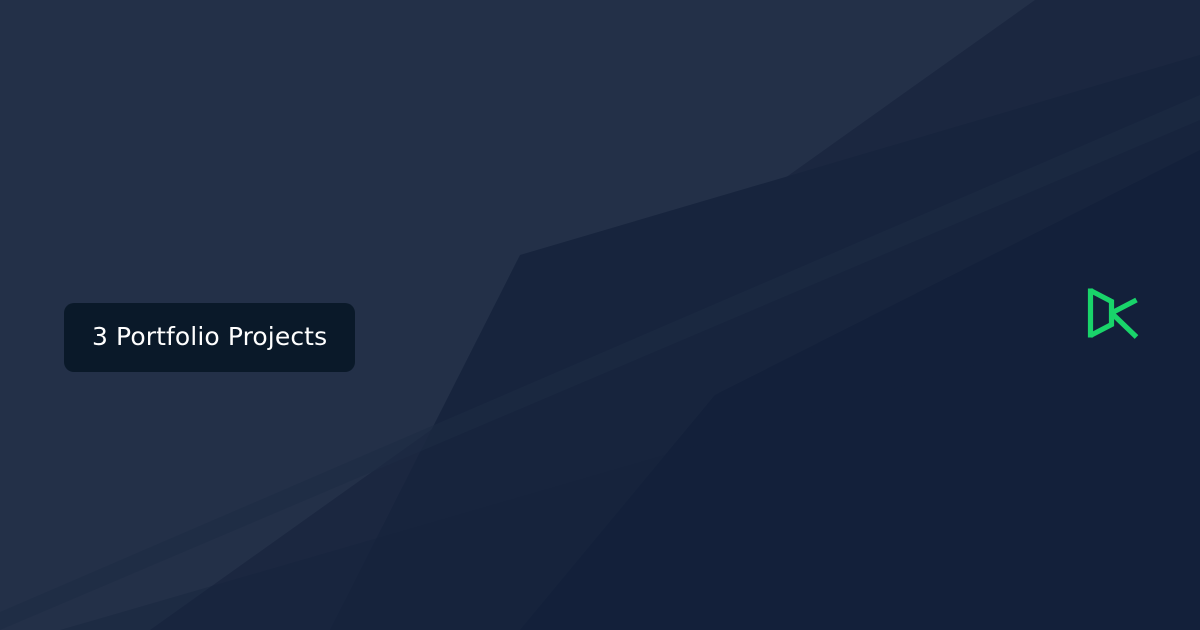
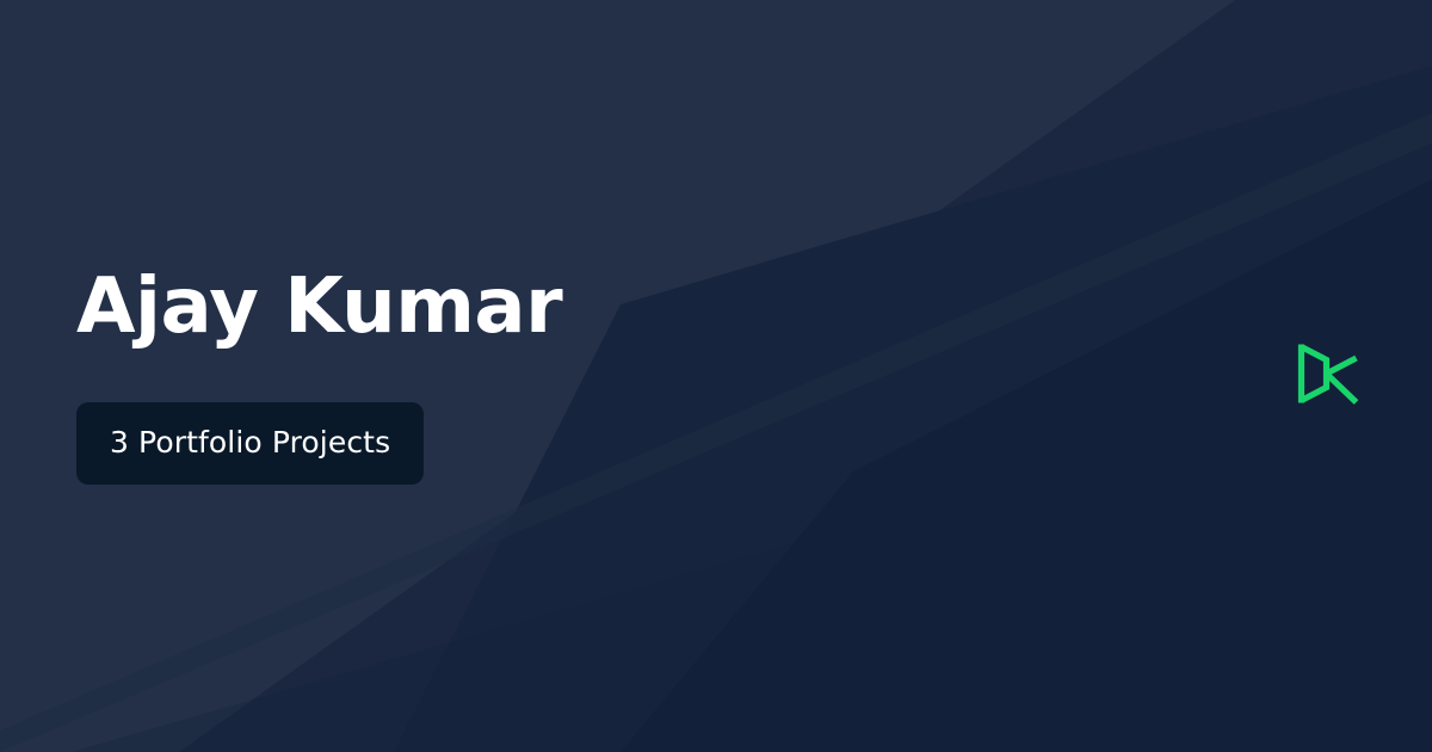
+ Ajay Kumar
  3 Portfolio Projects
